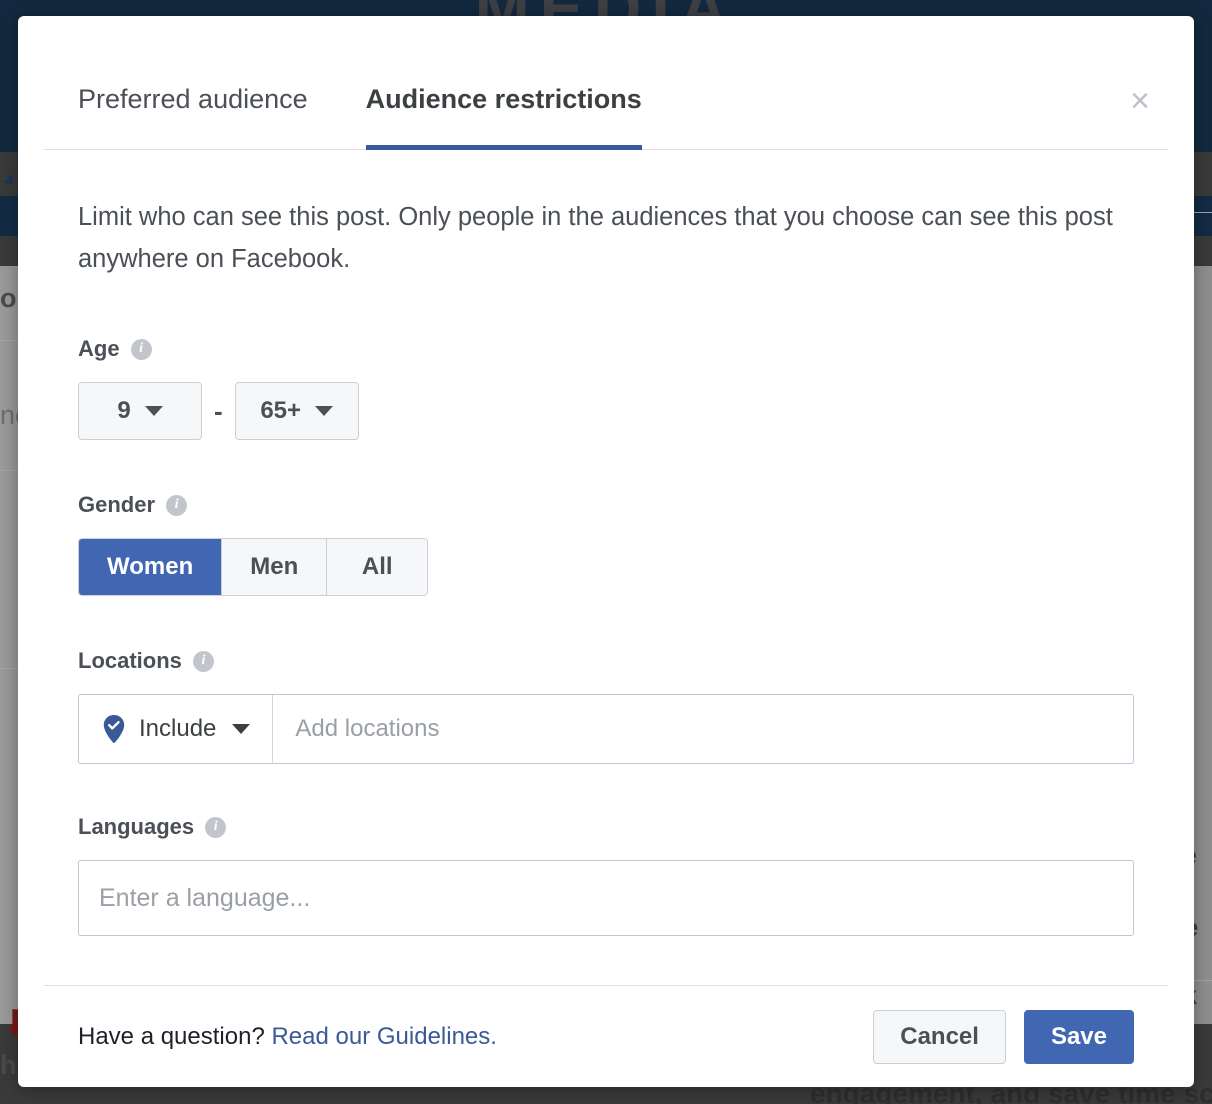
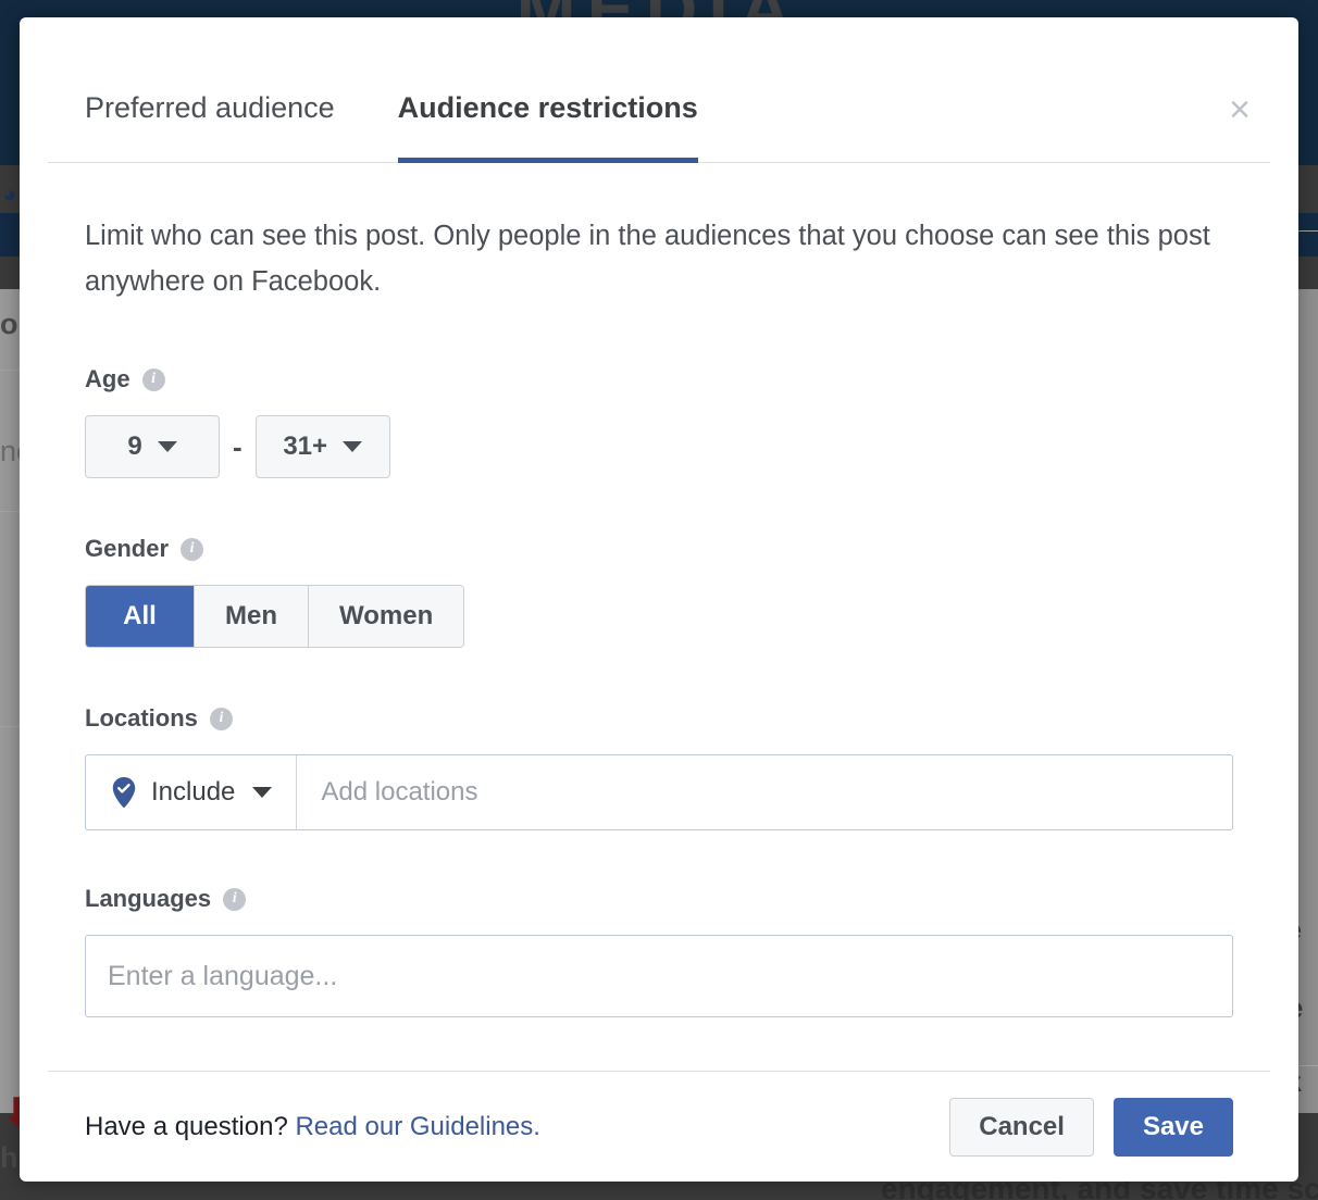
  MEDIA
  ◕
  h
  engagement, and save time sc
  Preferred audience
  Audience restrictions
  ×
  Limit who can see this post. Only people in the audiences that you choose can see this post anywhere on Facebook.
  Age
  i
  9
  -
- 65+
+ 31+
  Gender
  i
- Women
+ All
  Men
- All
+ Women
  Locations
  i
  Include
  Add locations
  Languages
  i
  Enter a language...
  Have a question? Read our Guidelines.
  Cancel
  Save
